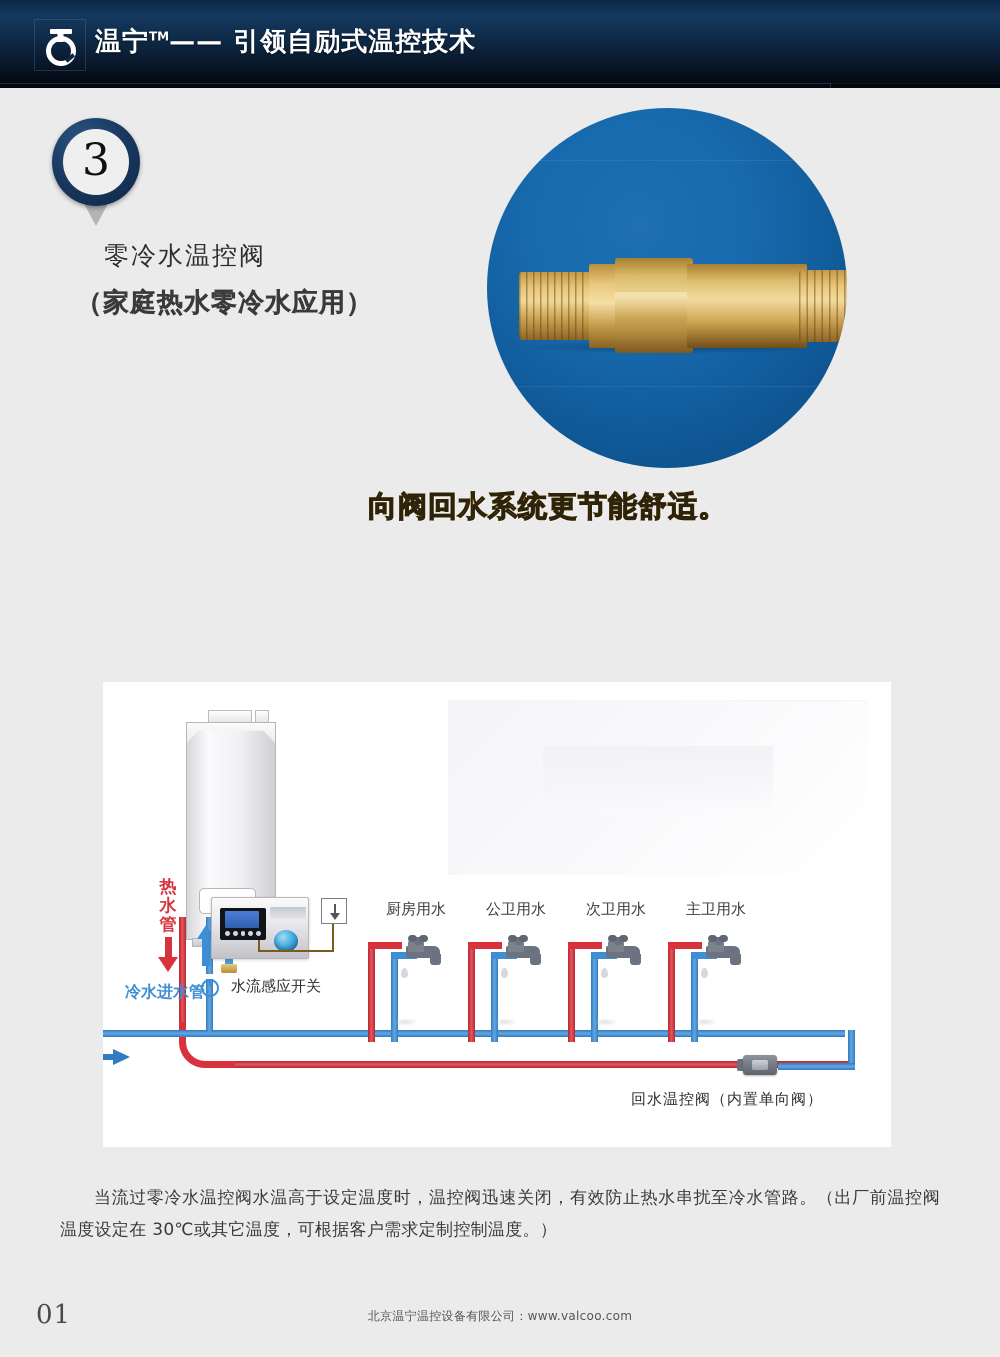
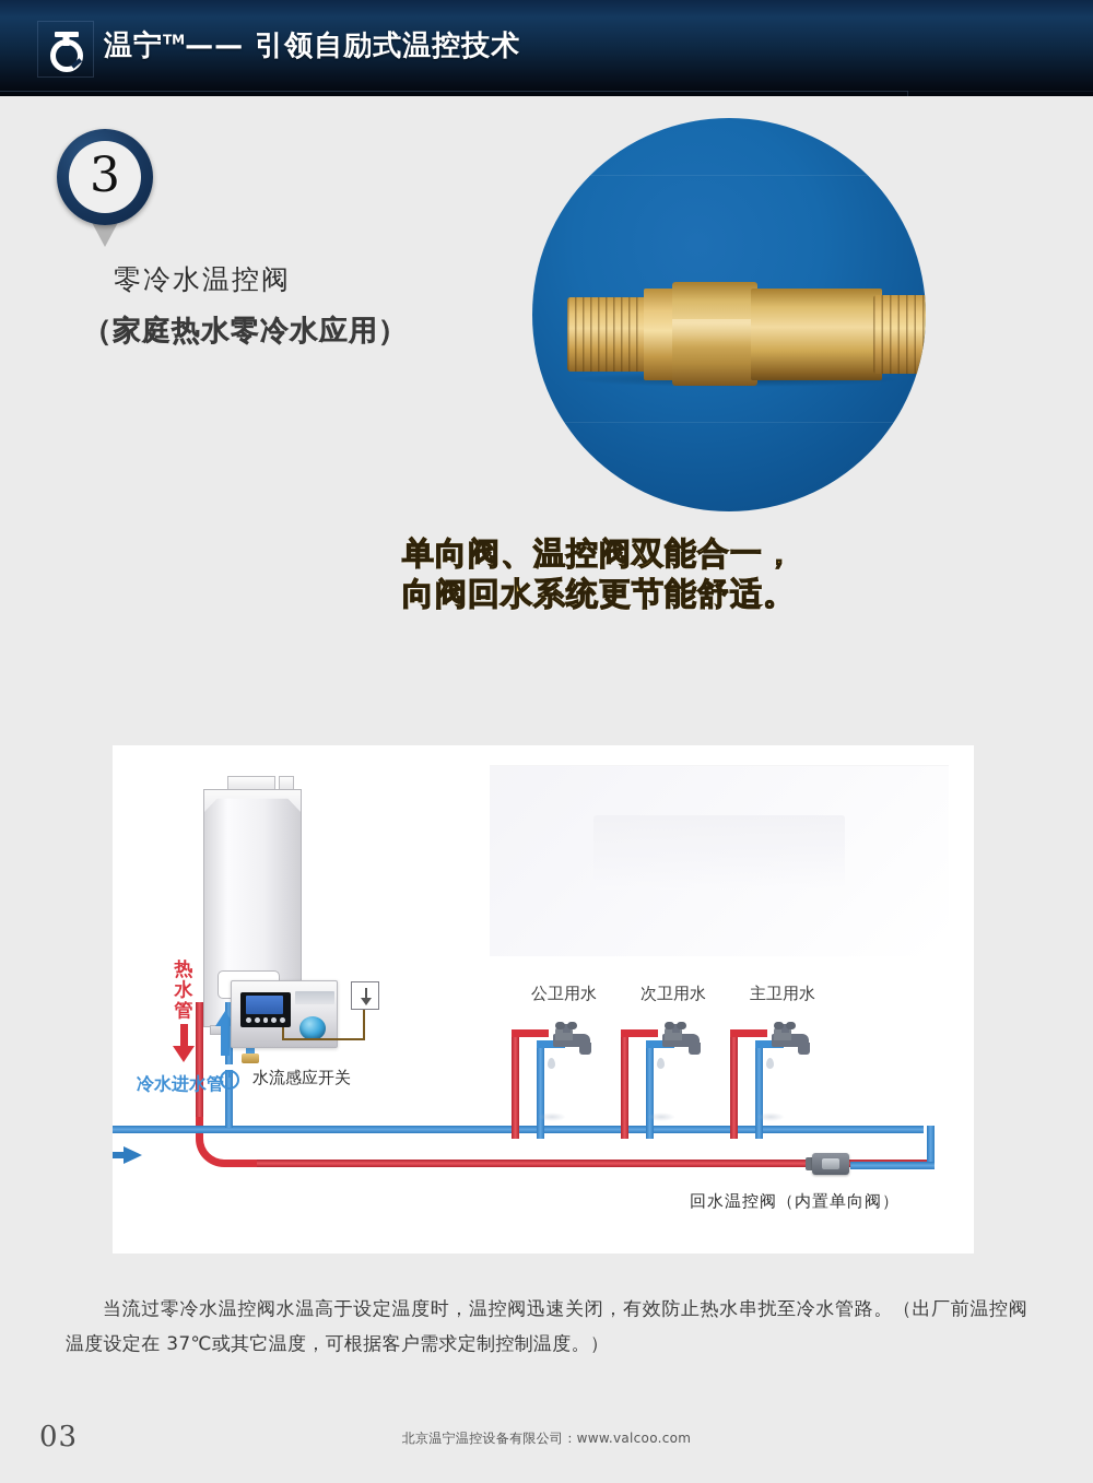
  温宁TM—— 引领自励式温控技术
  3
  零冷水温控阀
  （家庭热水零冷水应用）
+ 单向阀、温控阀双能合一，
  向阀回水系统更节能舒适。
  热水管
  冷水进水管
  水流感应开关
- 厨房用水
  公卫用水
  次卫用水
  主卫用水
  回水温控阀（内置单向阀）
- 当流过零冷水温控阀水温高于设定温度时，温控阀迅速关闭，有效防止热水串扰至冷水管路。（出厂前温控阀温度设定在 30℃或其它温度，可根据客户需求定制控制温度。）
+ 当流过零冷水温控阀水温高于设定温度时，温控阀迅速关闭，有效防止热水串扰至冷水管路。（出厂前温控阀温度设定在 37℃或其它温度，可根据客户需求定制控制温度。）
- 01
+ 03
  北京温宁温控设备有限公司：www.valcoo.com
